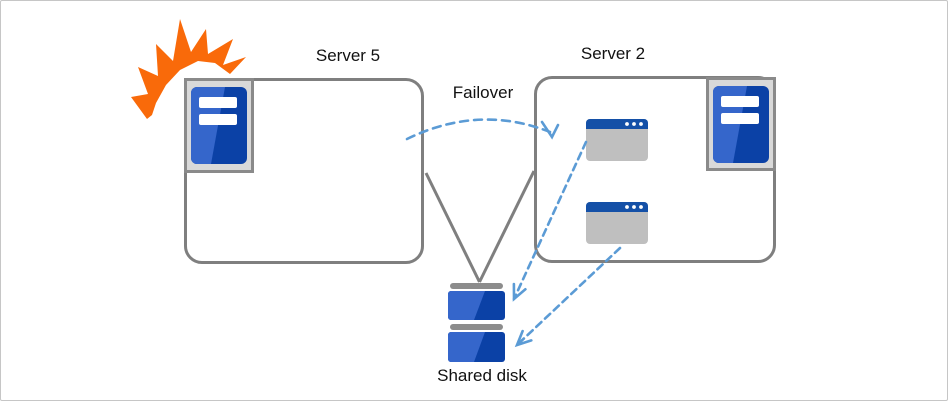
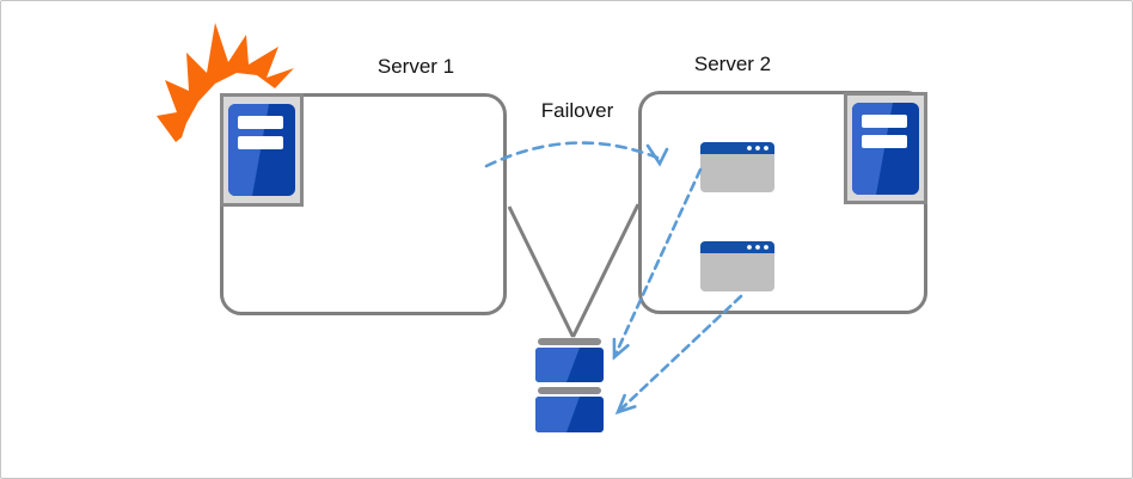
- Server 5
+ Server 1
  Server 2
  Failover
- Shared disk
